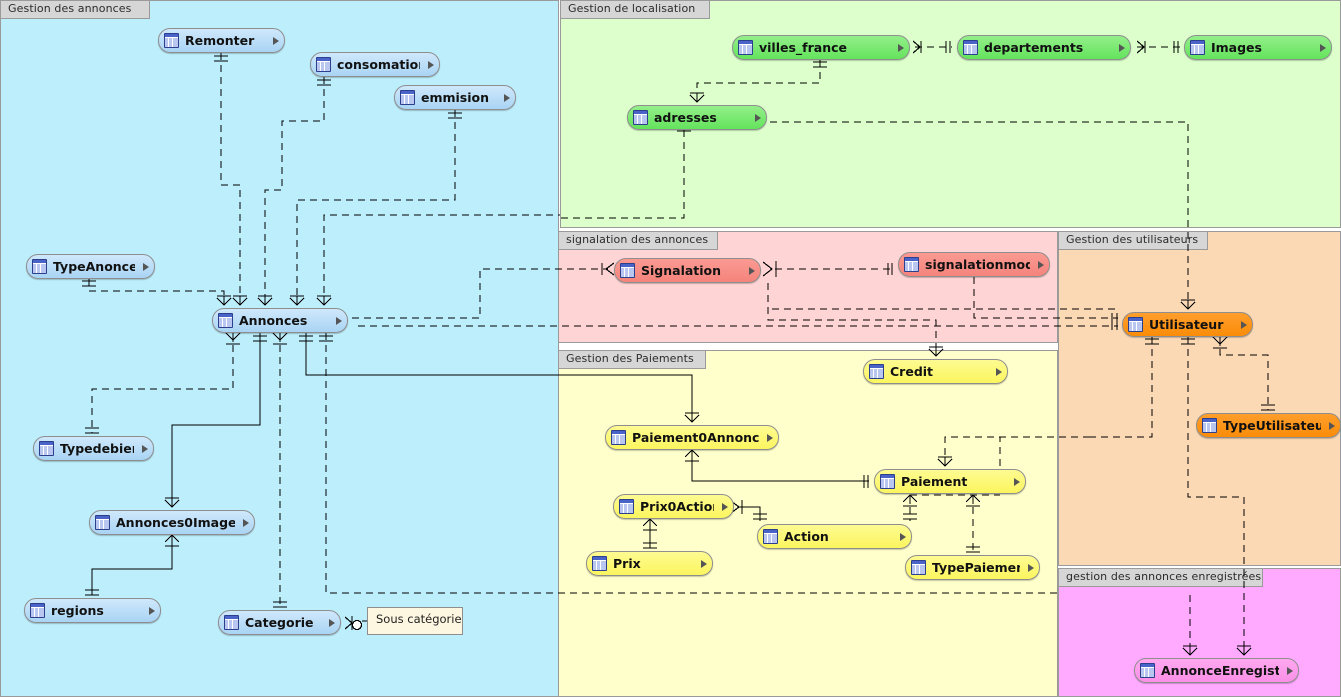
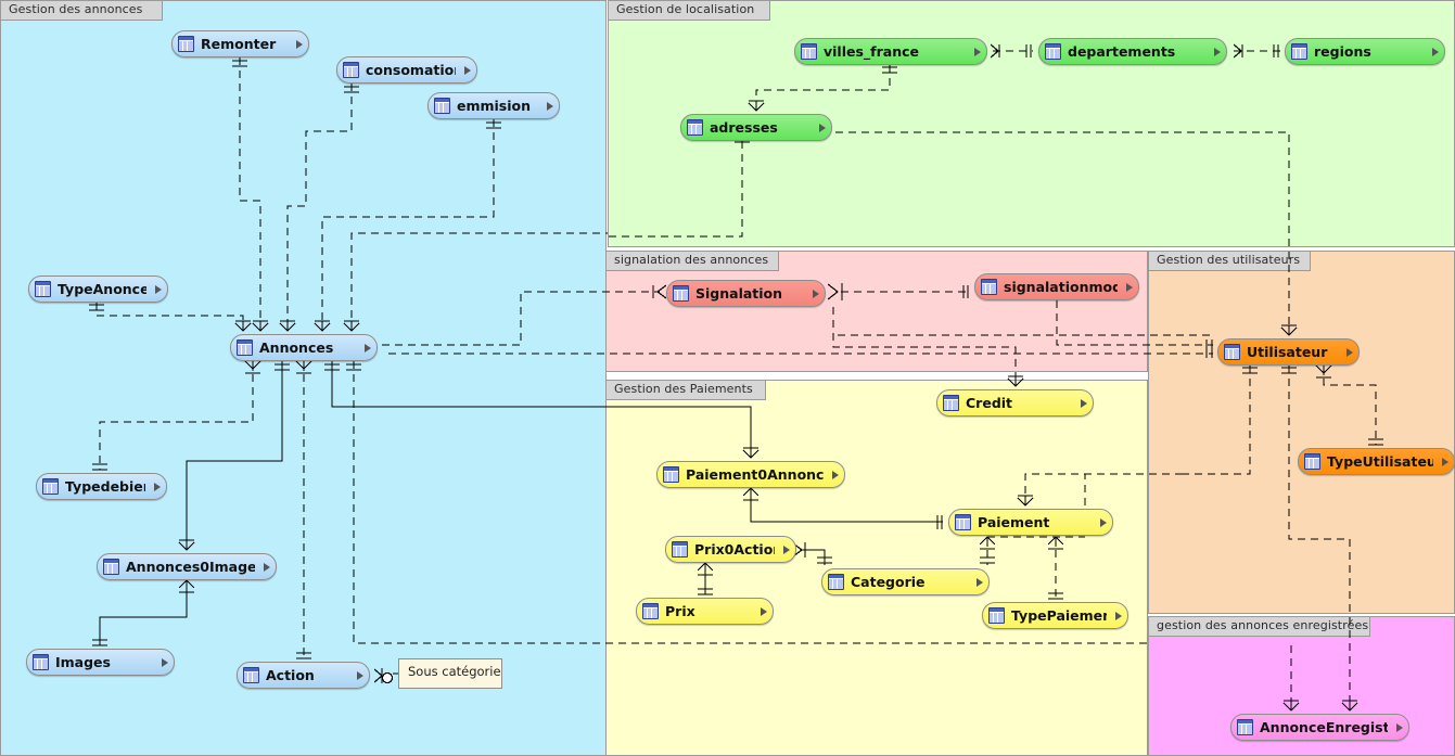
  Gestion des annonces
  Gestion de localisation
  signalation des annonces
  Gestion des utilisateurs
  Gestion des Paiements
  gestion des annonces enregistrées
  Remonter
  consomatio
  emmision
  TypeAnonce
  Annonces
  Typedebie
  Annonces0Image
- regions
+ Images
- Categorie
+ Action
  villes_france
  departements
- Images
+ regions
  adresses
  Signalation
  signalationmod
  Utilisateur
  TypeUtilisateu
  Credit
  Paiement0Annonc
  Paiement
  Prix0Actio
- Action
+ Categorie
  Prix
  TypePaieme
  AnnonceEnregist
  Sous catégorie
